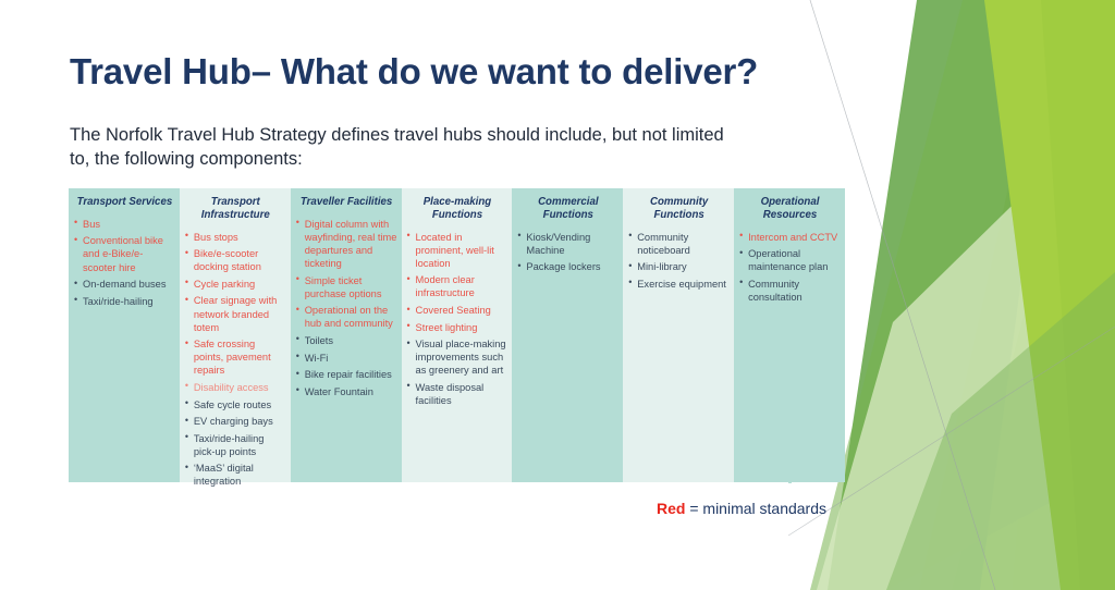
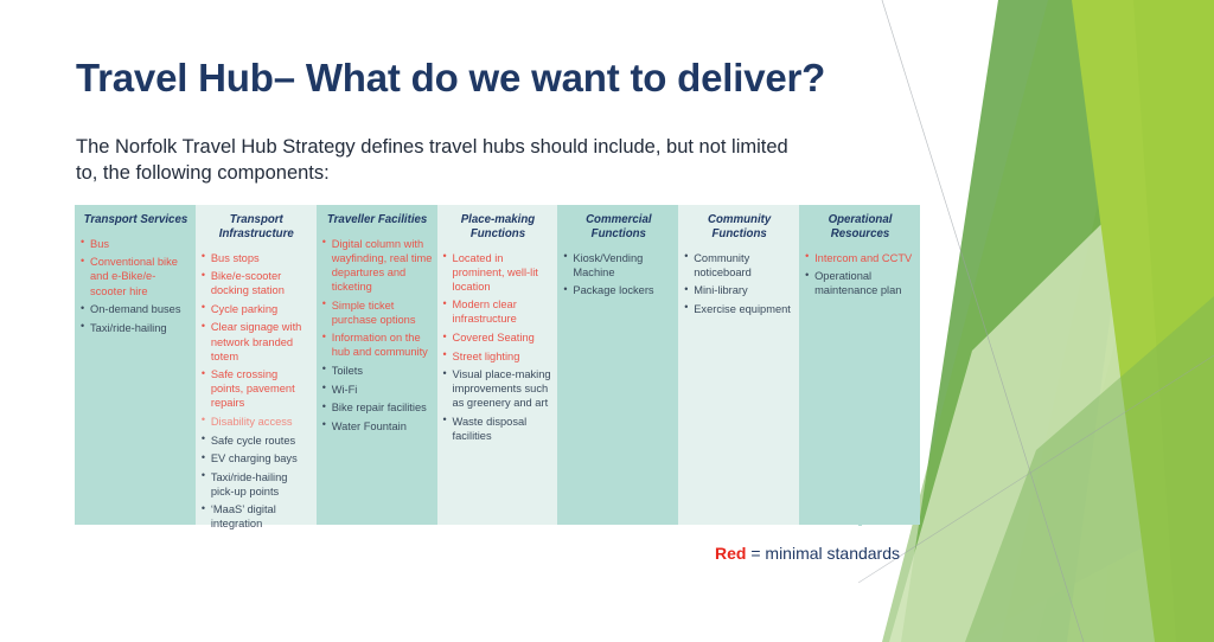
  Travel Hub– What do we want to deliver?
  The Norfolk Travel Hub Strategy defines travel hubs should include, but not limited to, the following components:
  Transport Services
  Bus
  Conventional bike and e-Bike/e-scooter hire
  On-demand buses
  Taxi/ride-hailing
  Transport Infrastructure
  Bus stops
  Bike/e-scooter docking station
  Cycle parking
  Clear signage with network branded totem
  Safe crossing points, pavement repairs
  Disability access
  Safe cycle routes
  EV charging bays
  Taxi/ride-hailing pick-up points
  ‘MaaS’ digital integration
  Traveller Facilities
  Digital column with wayfinding, real time departures and ticketing
  Simple ticket purchase options
- Operational on the hub and community
+ Information on the hub and community
  Toilets
  Wi-Fi
  Bike repair facilities
  Water Fountain
  Place-making Functions
  Located in prominent, well-lit location
  Modern clear infrastructure
  Covered Seating
  Street lighting
  Visual place-making improvements such as greenery and art
  Waste disposal facilities
  Commercial Functions
  Kiosk/Vending Machine
  Package lockers
  Community Functions
  Community noticeboard
  Mini-library
  Exercise equipment
  Operational Resources
  Intercom and CCTV
  Operational maintenance plan
- Community consultation
  Red = minimal standards
